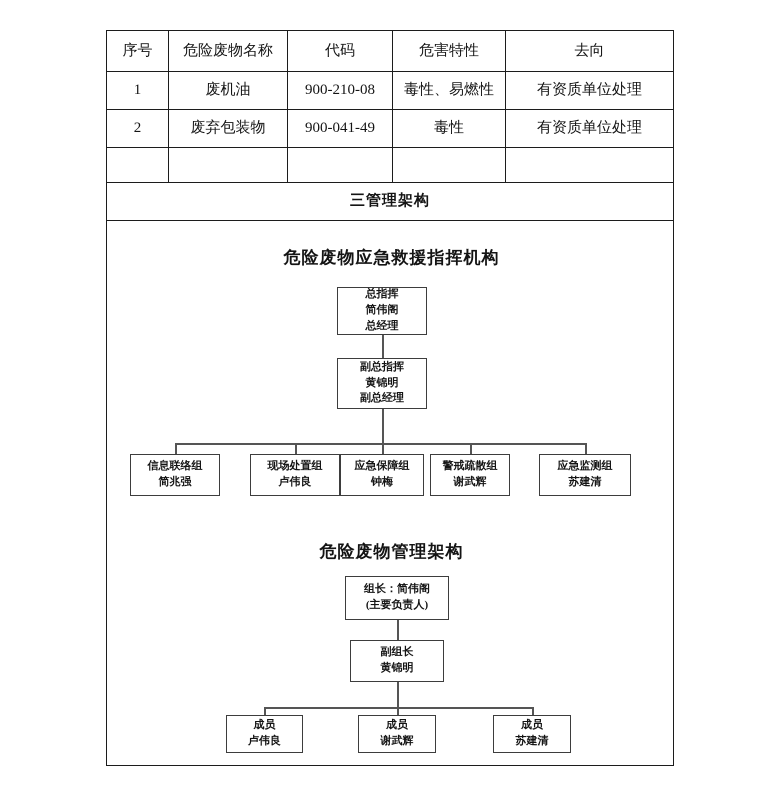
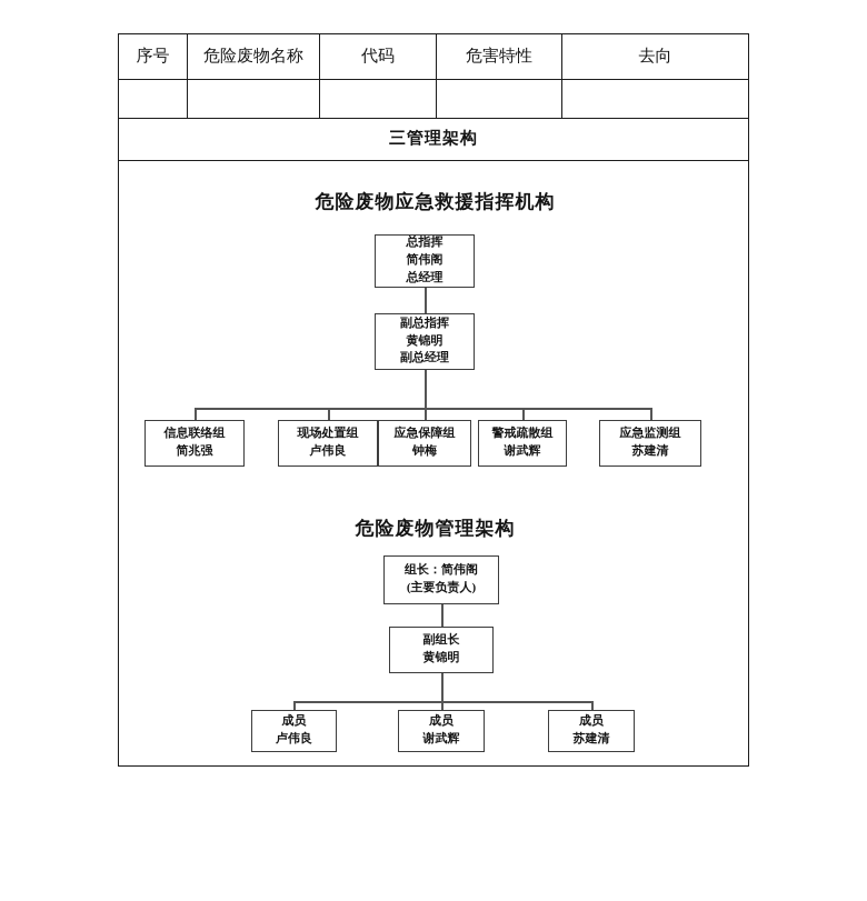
  序号	危险废物名称	代码	危害特性	去向
- 1	废机油	900-210-08	毒性、易燃性	有资质单位处理
- 2	废弃包装物	900-041-49	毒性	有资质单位处理
  三管理架构
  危险废物应急救援指挥机构 总指挥 简伟阁 总经理 副总指挥 黄锦明 副总经理 信息联络组 简兆强 现场处置组 卢伟良 应急保障组 钟梅 警戒疏散组 谢武辉 应急监测组 苏建清 危险废物管理架构 组长：简伟阁 (主要负责人) 副组长 黄锦明 成员 卢伟良 成员 谢武辉 成员 苏建清
